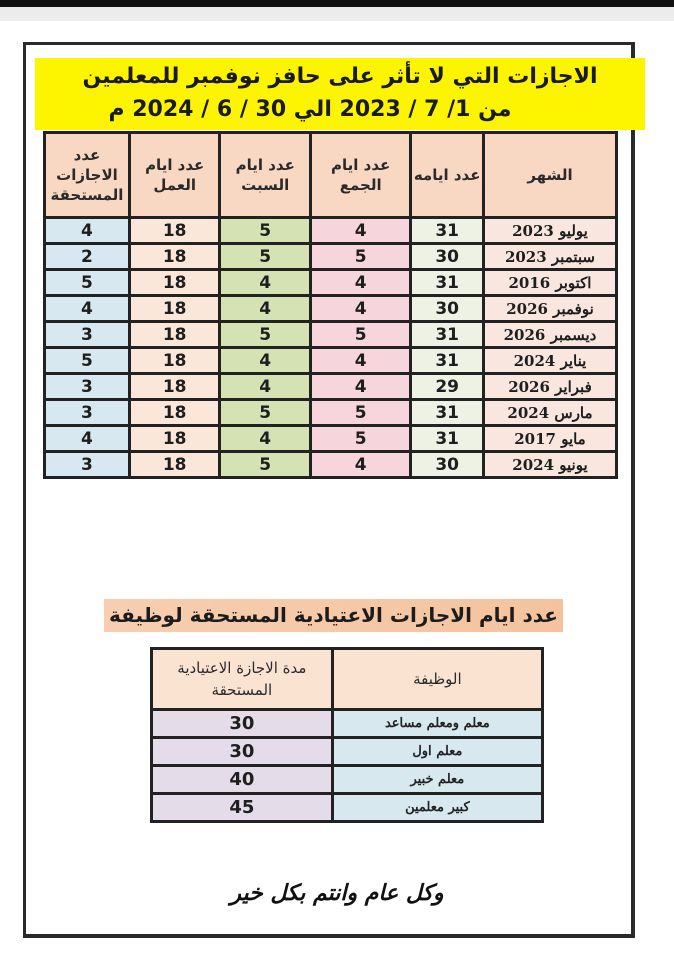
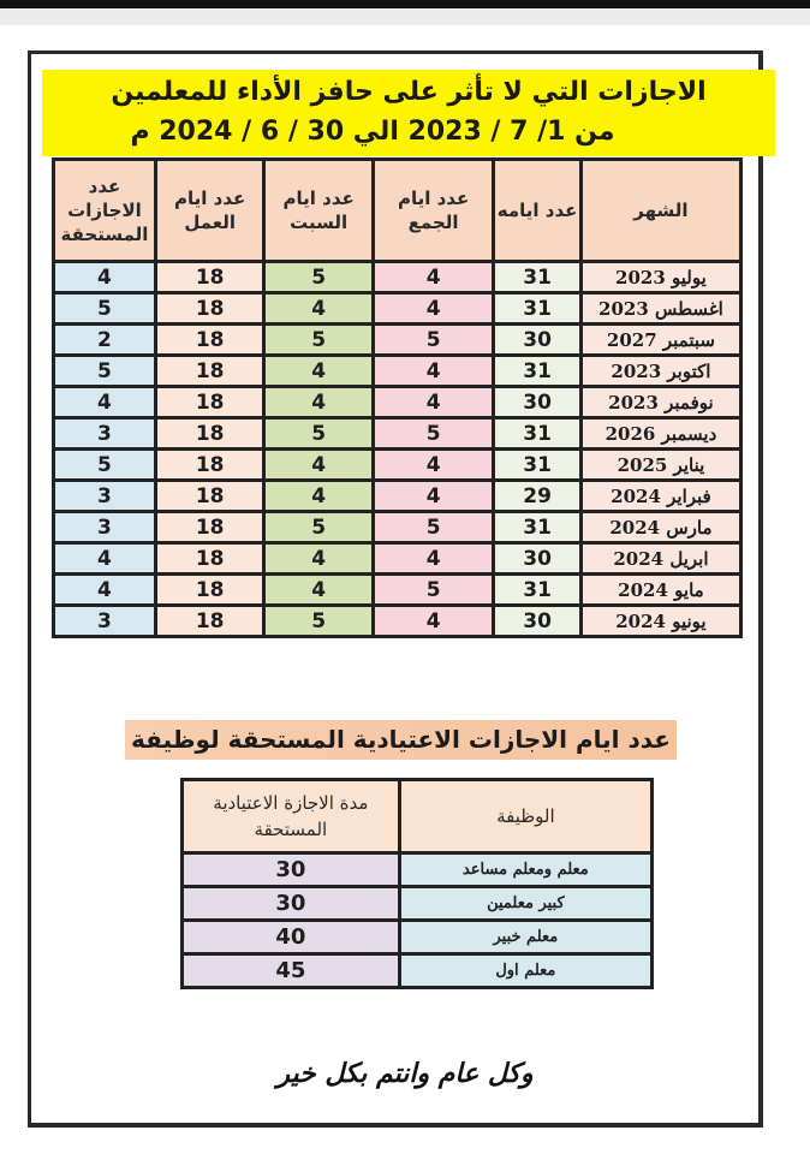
- الاجازات التي لا تأثر على حافز نوفمبر للمعلمين
+ الاجازات التي لا تأثر على حافز الأداء للمعلمين
  من 1/ 7 / 2023 الي 30 / 6 / 2024 م
  الشهر	عدد ايامه	عدد ايام الجمع	عدد ايام السبت	عدد ايام العمل	عدد الاجازات المستحقة
  يوليو 2023	31	4	5	18	4
+ اغسطس 2023	31	4	4	18	5
- سبتمبر 2023	30	5	5	18	2
+ سبتمبر 2027	30	5	5	18	2
- اكتوبر 2016	31	4	4	18	5
+ اكتوبر 2023	31	4	4	18	5
- نوفمبر 2026	30	4	4	18	4
+ نوفمبر 2023	30	4	4	18	4
  ديسمبر 2026	31	5	5	18	3
- يناير 2024	31	4	4	18	5
+ يناير 2025	31	4	4	18	5
- فبراير 2026	29	4	4	18	3
+ فبراير 2024	29	4	4	18	3
  مارس 2024	31	5	5	18	3
+ ابريل 2024	30	4	4	18	4
- مايو 2017	31	5	4	18	4
+ مايو 2024	31	5	4	18	4
  يونيو 2024	30	4	5	18	3
  عدد ايام الاجازات الاعتيادية المستحقة لوظيفة
  الوظيفة	مدة الاجازة الاعتيادية المستحقة
  معلم ومعلم مساعد	30
- معلم اول	30
+ كبير معلمين	30
  معلم خبير	40
- كبير معلمين	45
+ معلم اول	45
  وكل عام وانتم بكل خير
